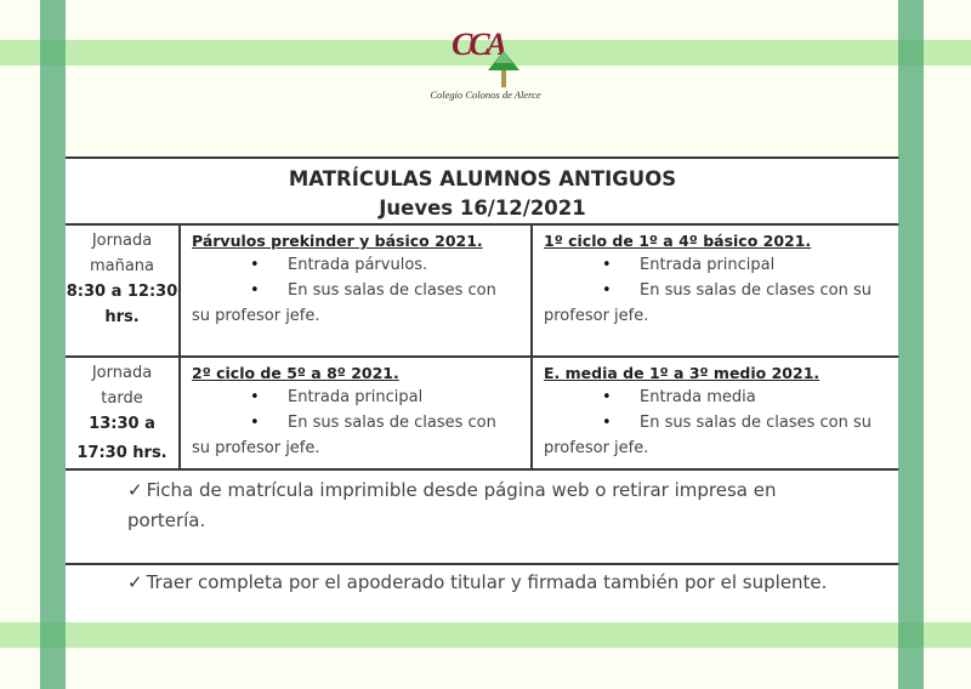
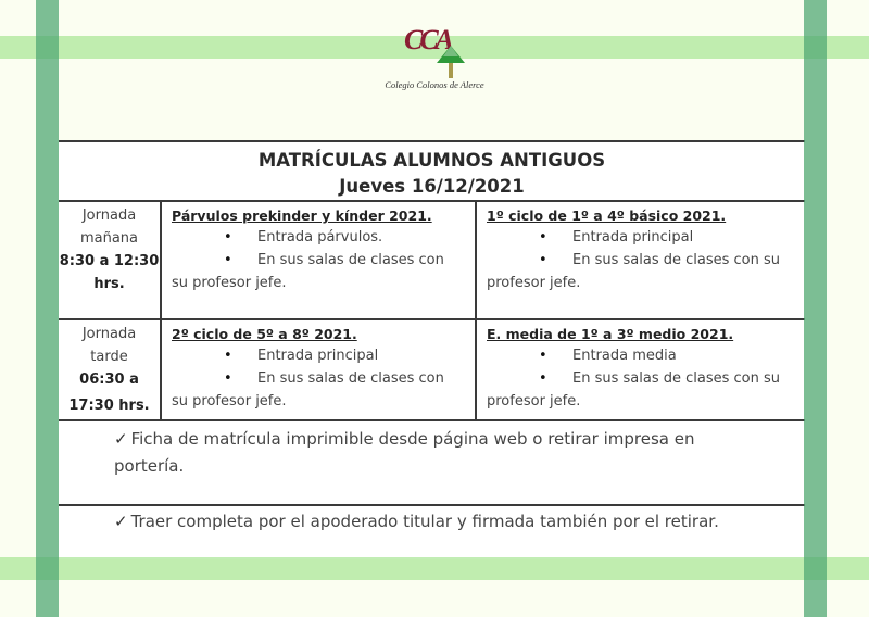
  CCA
  Colegio Colonos de Alerce
  MATRÍCULAS ALUMNOS ANTIGUOS
  Jueves 16/12/2021
  Jornada
  mañana
  8:30 a 12:30
  hrs.
- Párvulos prekinder y básico 2021.
+ Párvulos prekinder y kínder 2021.
  •
  Entrada párvulos.
  •
  En sus salas de clases con
  su profesor jefe.
  1º ciclo de 1º a 4º básico 2021.
  •
  Entrada principal
  •
  En sus salas de clases con su
  profesor jefe.
  Jornada
  tarde
- 13:30 a
+ 06:30 a
  17:30 hrs.
  2º ciclo de 5º a 8º 2021.
  •
  Entrada principal
  •
  En sus salas de clases con
  su profesor jefe.
  E. media de 1º a 3º medio 2021.
  •
  Entrada media
  •
  En sus salas de clases con su
  profesor jefe.
  ✓ Ficha de matrícula imprimible desde página web o retirar impresa en
  portería.
- ✓ Traer completa por el apoderado titular y firmada también por el suplente.
+ ✓ Traer completa por el apoderado titular y firmada también por el retirar.
